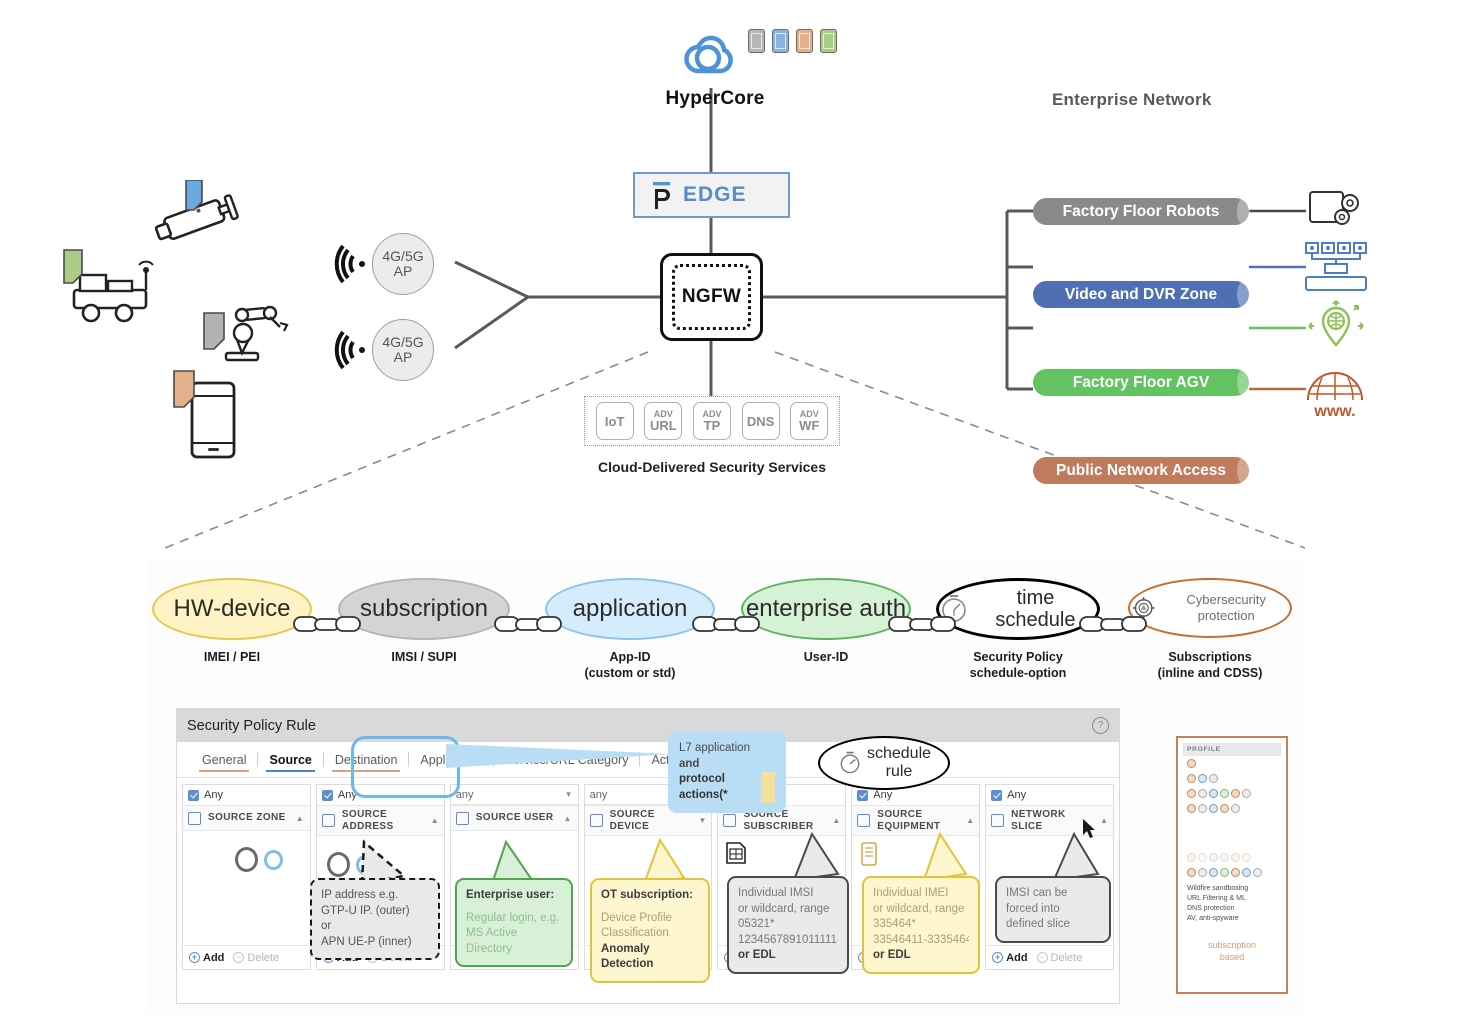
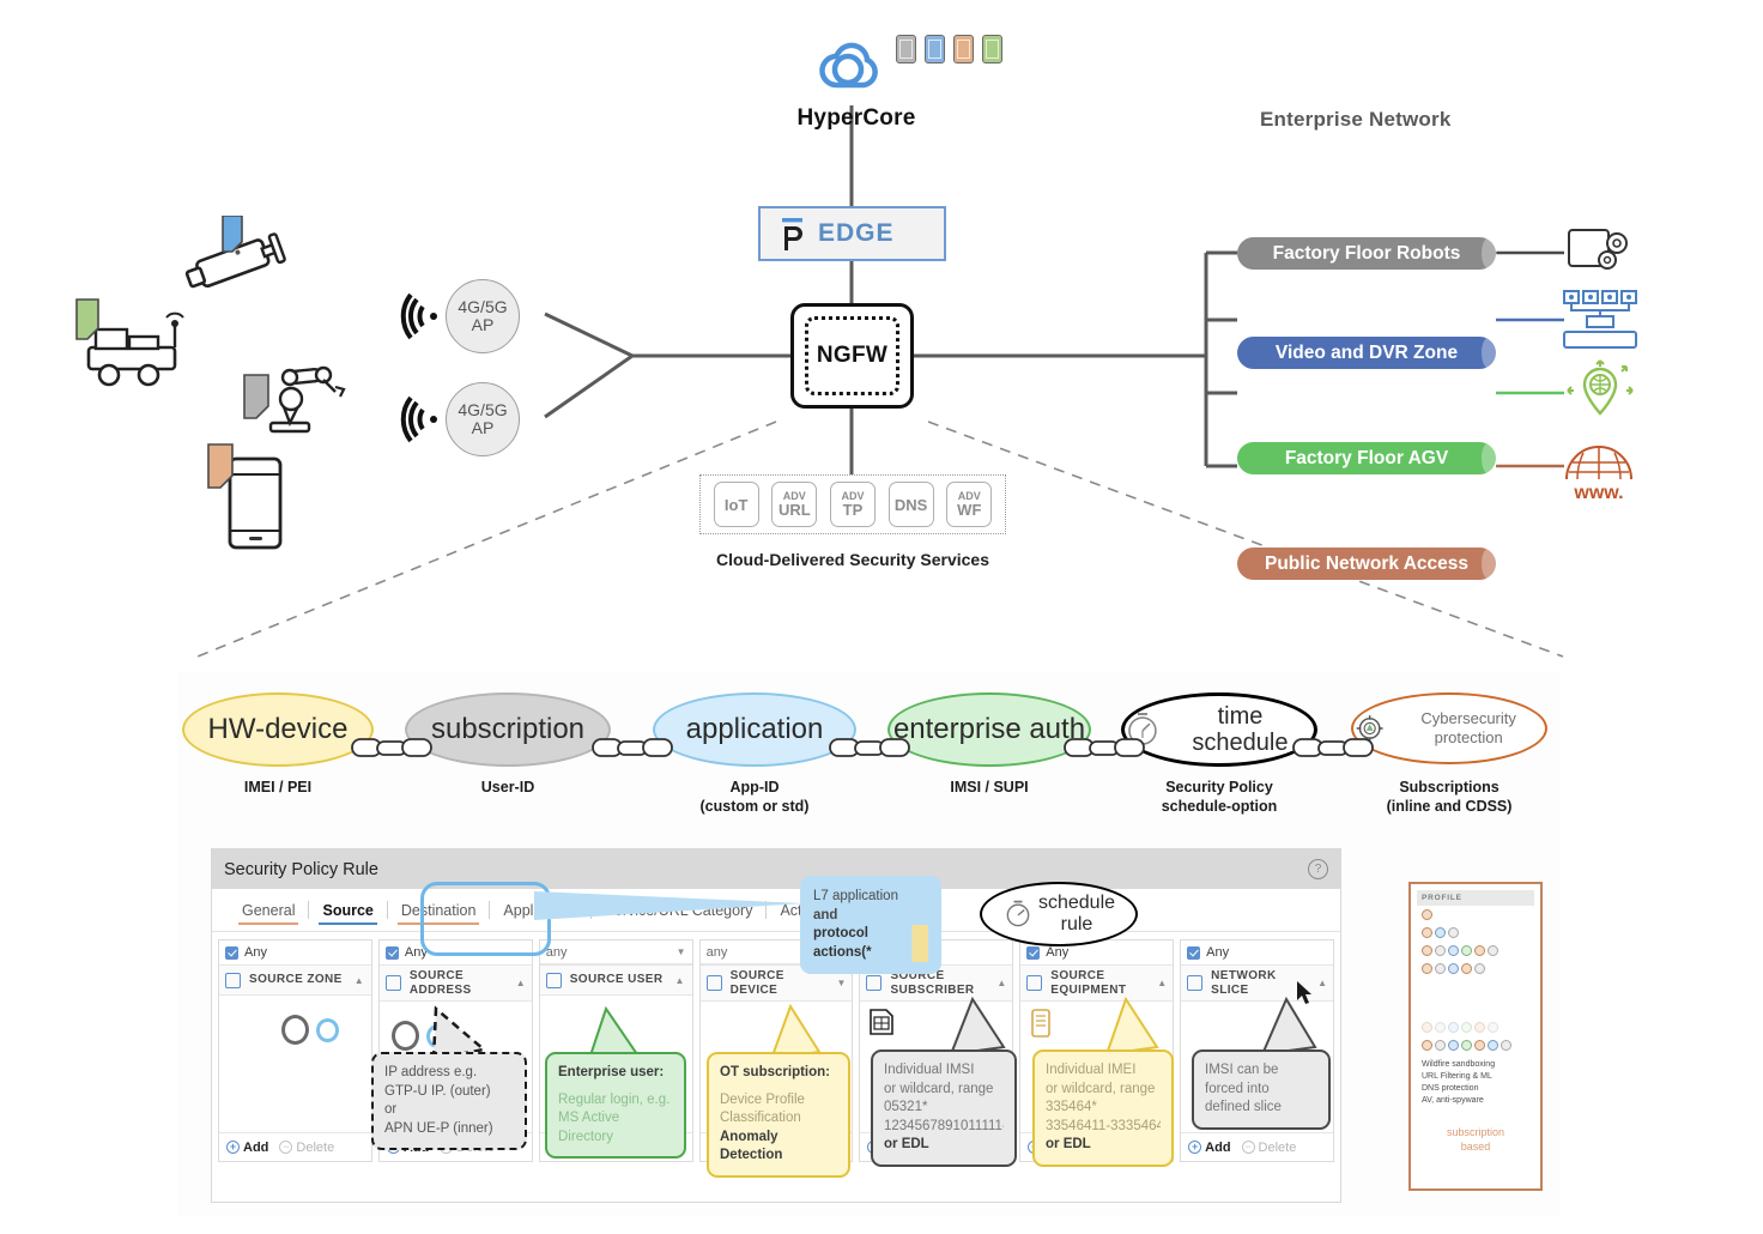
  HyperCore
  Enterprise Network
  EDGE
  NGFW
  4G/5G
  AP
  4G/5G
  AP
  IoT
  ADV
  URL
  ADV
  TP
  DNS
  ADV
  WF
  Cloud-Delivered Security Services
  Factory Floor Robots
  Video and DVR Zone
  Factory Floor AGV
  Public Network Access
  www.
  HW-device
  IMEI / PEI
  subscription
- IMSI / SUPI
+ User-ID
  application
  App-ID
  (custom or std)
  enterprise auth
- User-ID
+ IMSI / SUPI
  time schedule
  Security Policy
  schedule-option
  Cybersecurity protection
  Subscriptions
  (inline and CDSS)
  Security Policy Rule
  ?
  General
  Source
  Destination
  Any
  SOURCE ZONE
  ▲
  +
  Add
  −
  Delete
  Any
  SOURCE ADDRESS
  ▲
  any
  ▼
  SOURCE USER
  ▲
  any
  SOURCE DEVICE
  ▼
  SOURCE SUBSCRIBER
  ▲
  Any
  SOURCE EQUIPMENT
  ▲
  Any
  NETWORK SLICE
  ▲
  +
  Add
  −
  Delete
  L7 application
  and
  protocol actions(*
  schedule
  rule
  IP address e.g.
  GTP-U IP. (outer)
  or
  APN UE-P (inner)
  Enterprise user:
  Regular login, e.g.
  MS Active
  Directory
  OT subscription:
  Device Profile
  Classification
  Anomaly Detection
  Individual IMSI
  or wildcard, range
  05321*
  1234567891011111
  or EDL
  Individual IMEI
  or wildcard, range
  335464*
  33546411-3335464
  or EDL
  IMSI can be
  forced into
  defined slice
  subscription
  based
